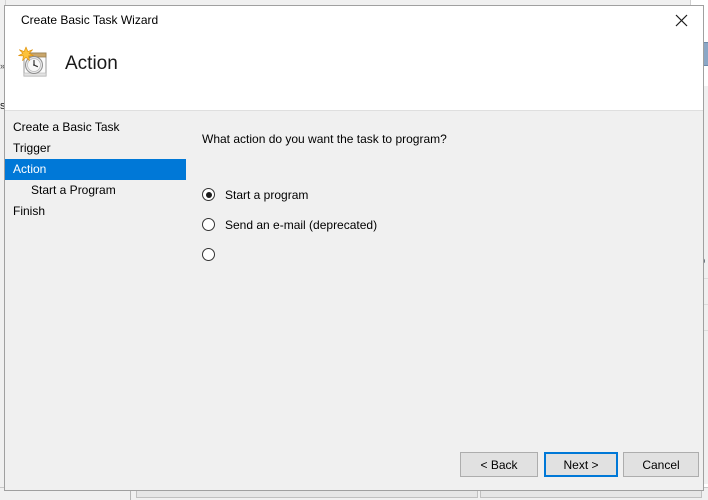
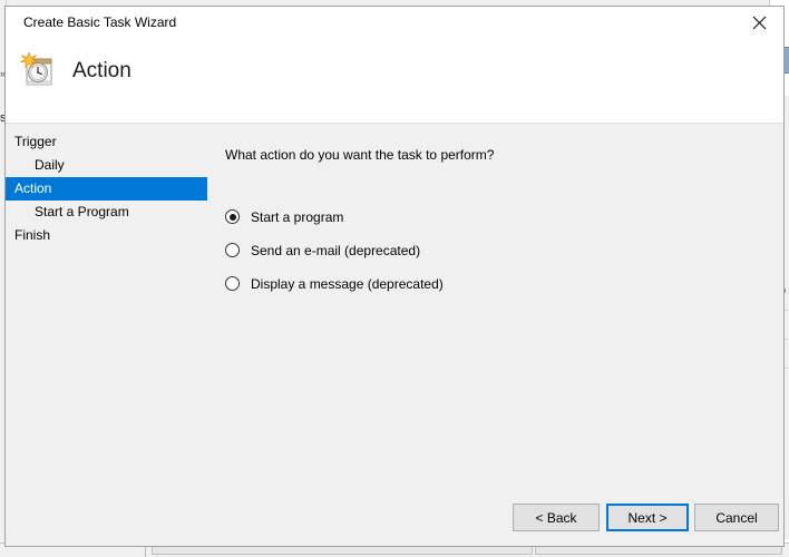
  »
  s
  Create Basic Task Wizard
  Action
- Create a Basic Task
  Trigger
+ Daily
  Action
  Start a Program
  Finish
- What action do you want the task to program?
+ What action do you want the task to perform?
  Start a program
  Send an e-mail (deprecated)
+ Display a message (deprecated)
  < Back
  Next >
  Cancel
